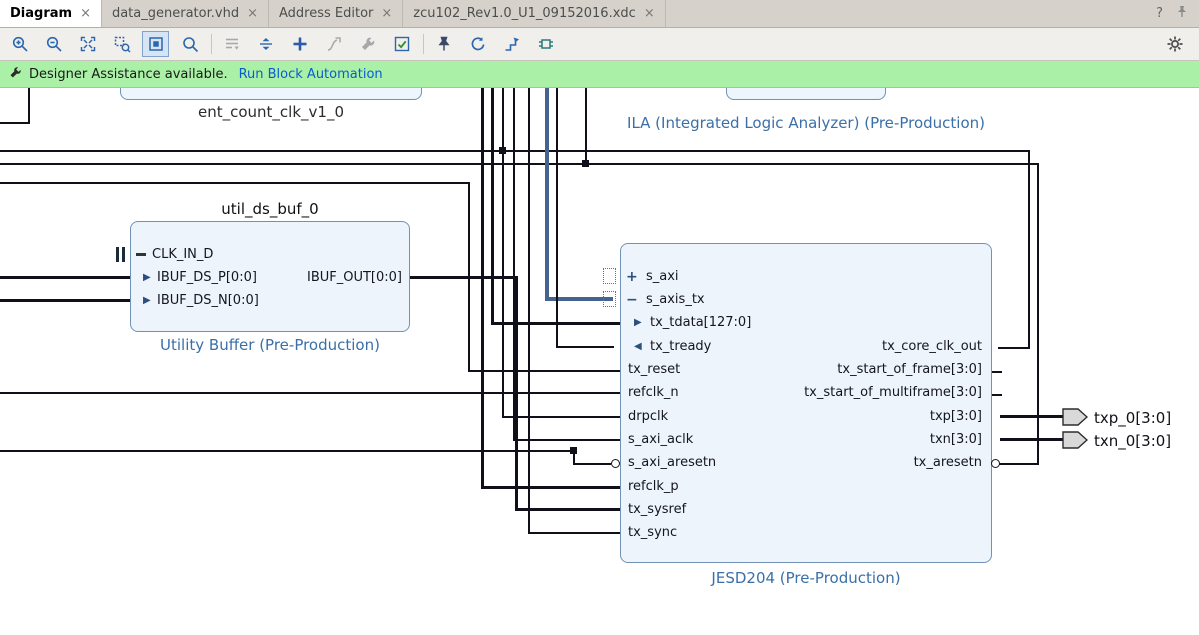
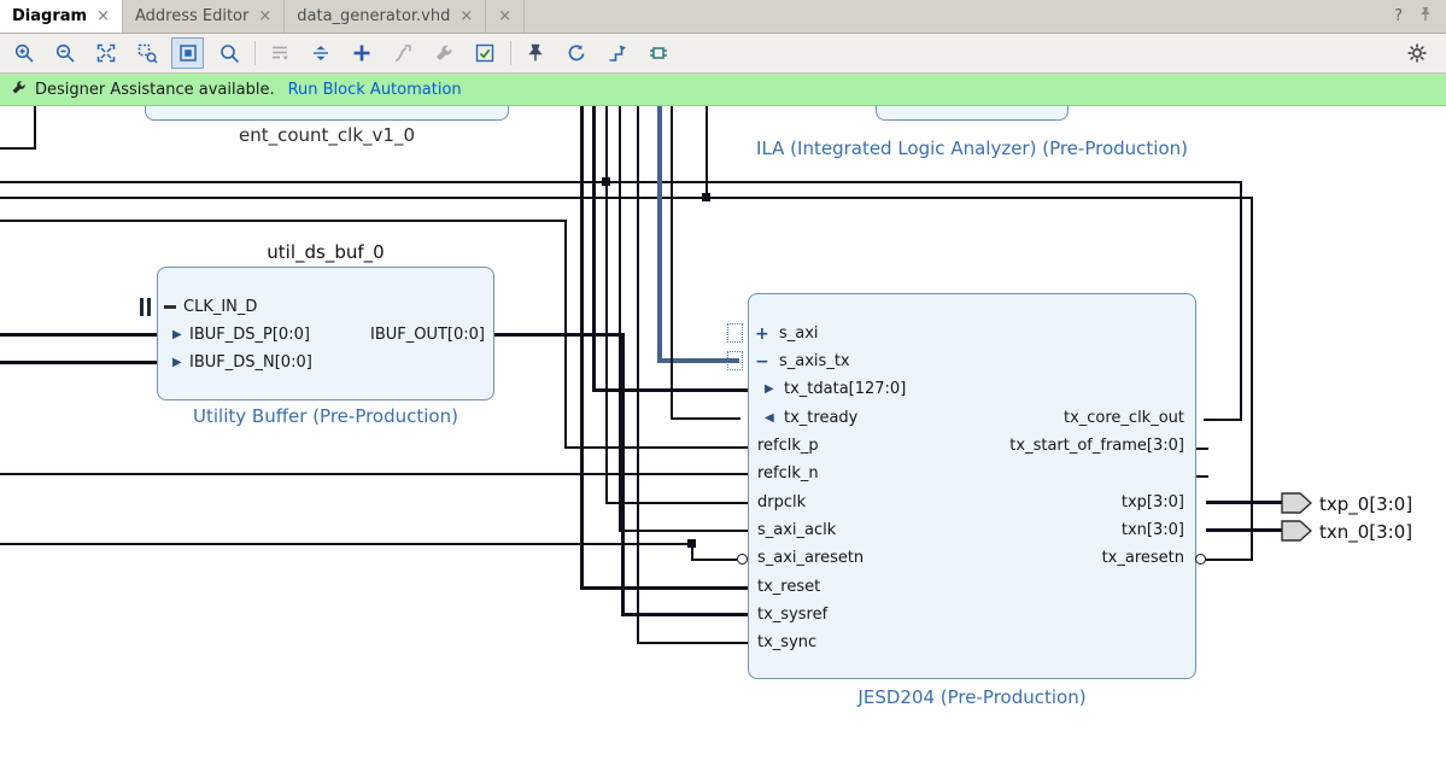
  Diagram
  ×
- data_generator.vhd
+ Address Editor
  ×
- Address Editor
+ data_generator.vhd
  ×
- zcu102_Rev1.0_U1_09152016.xdc
  ×
  ?
  Designer Assistance available.
  Run Block Automation
  ent_count_clk_v1_0
  ILA (Integrated Logic Analyzer) (Pre-Production)
  util_ds_buf_0
  CLK_IN_D
  ▶
  IBUF_DS_P[0:0]
  ▶
  IBUF_DS_N[0:0]
  IBUF_OUT[0:0]
  Utility Buffer (Pre-Production)
  +
  s_axi
  −
  s_axis_tx
  ▶
  tx_tdata[127:0]
  ◀
  tx_tready
- tx_reset
+ refclk_p
  refclk_n
  drpclk
  s_axi_aclk
  s_axi_aresetn
- refclk_p
+ tx_reset
  tx_sysref
  tx_sync
  tx_core_clk_out
  tx_start_of_frame[3:0]
- tx_start_of_multiframe[3:0]
  txp[3:0]
  txn[3:0]
  tx_aresetn
  JESD204 (Pre-Production)
  txp_0[3:0]
  txn_0[3:0]
